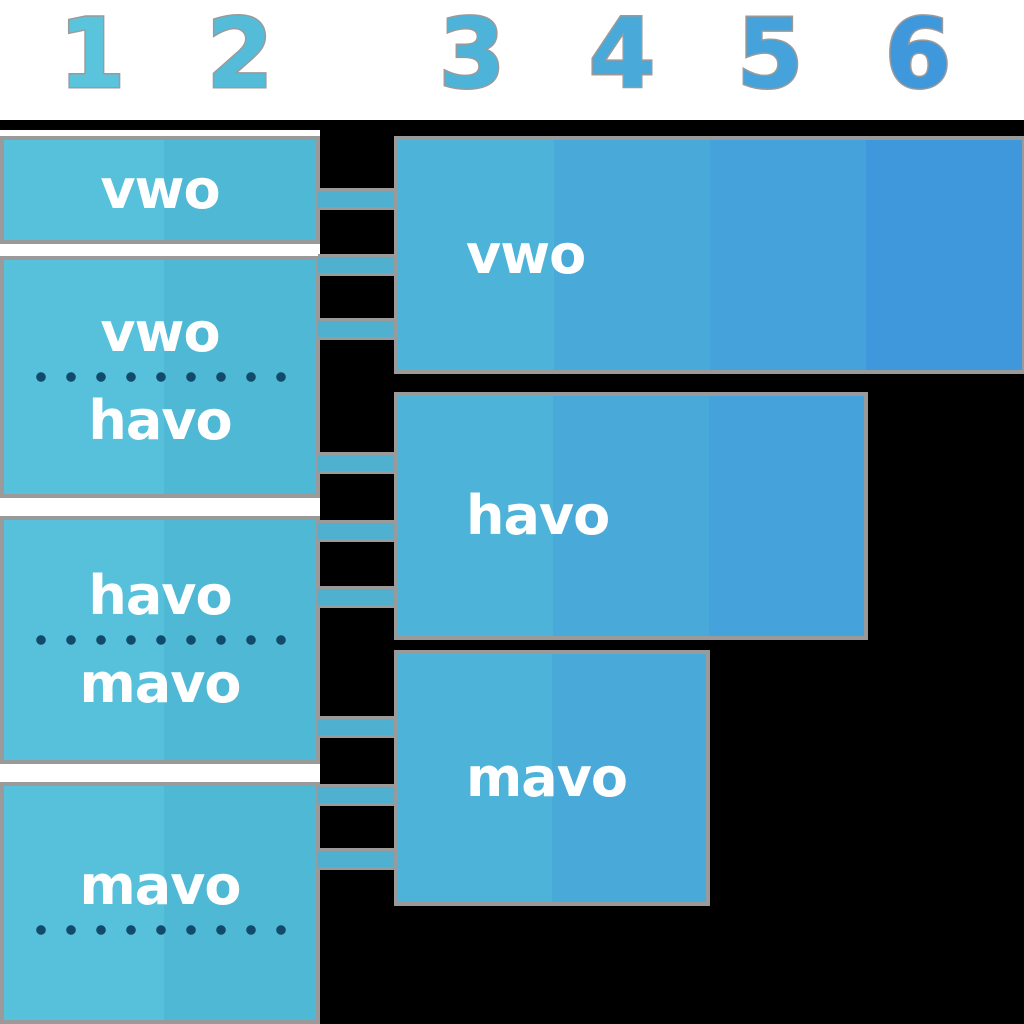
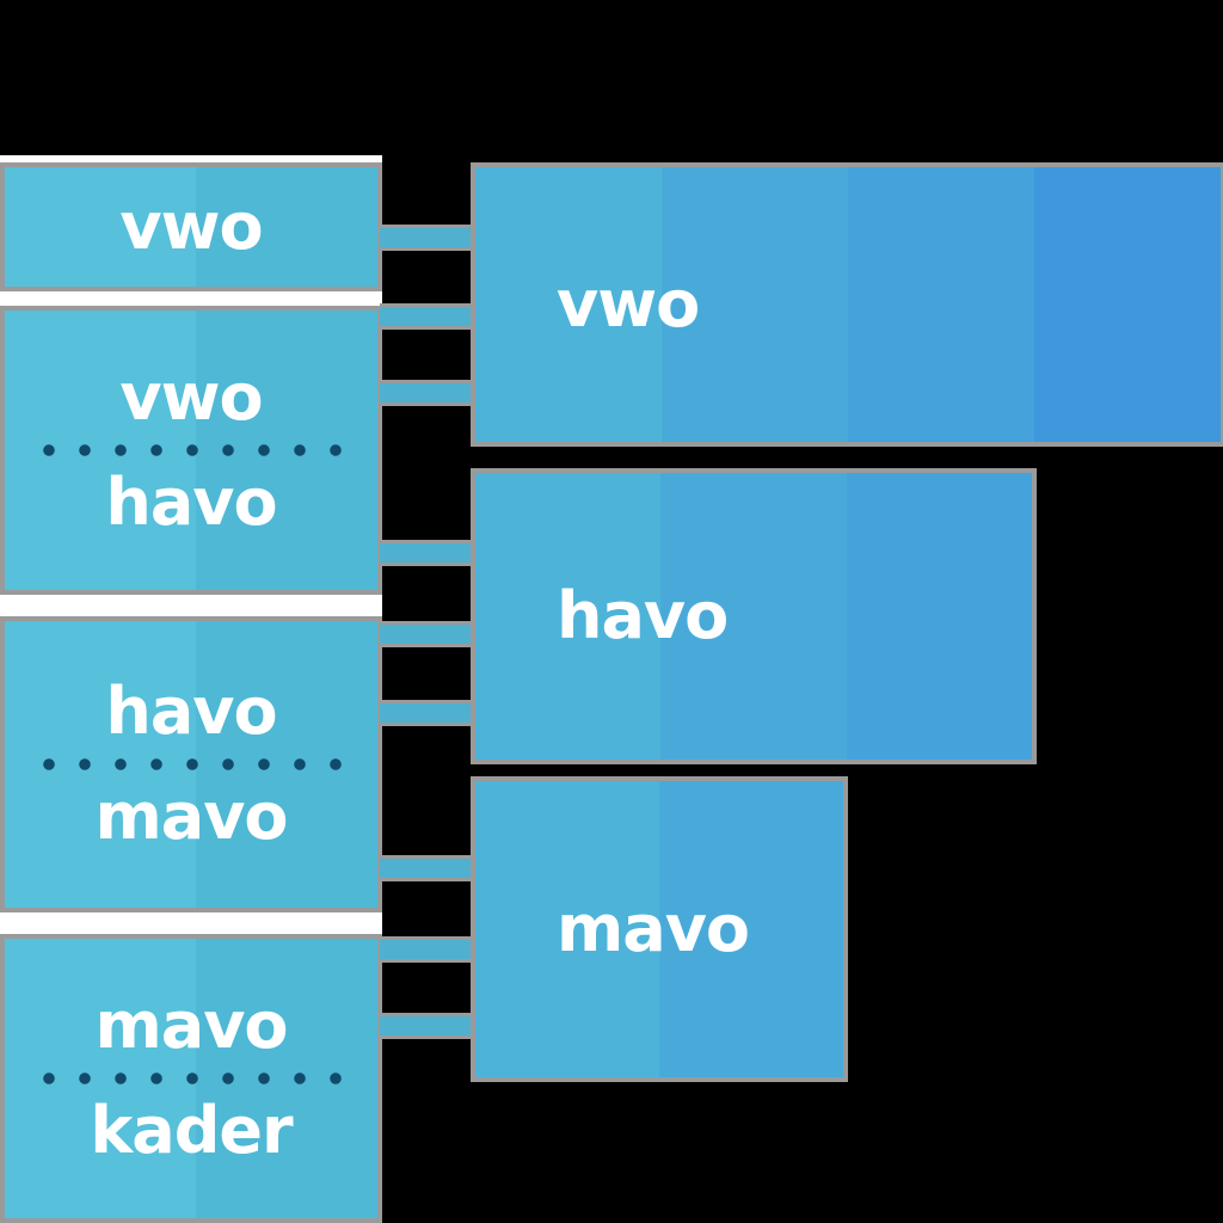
- 1
- 2
- 3
- 4
- 5
- 6
  vwo
  vwo
  havo
  havo
  mavo
  mavo
+ kader
  vwo
  havo
  mavo
